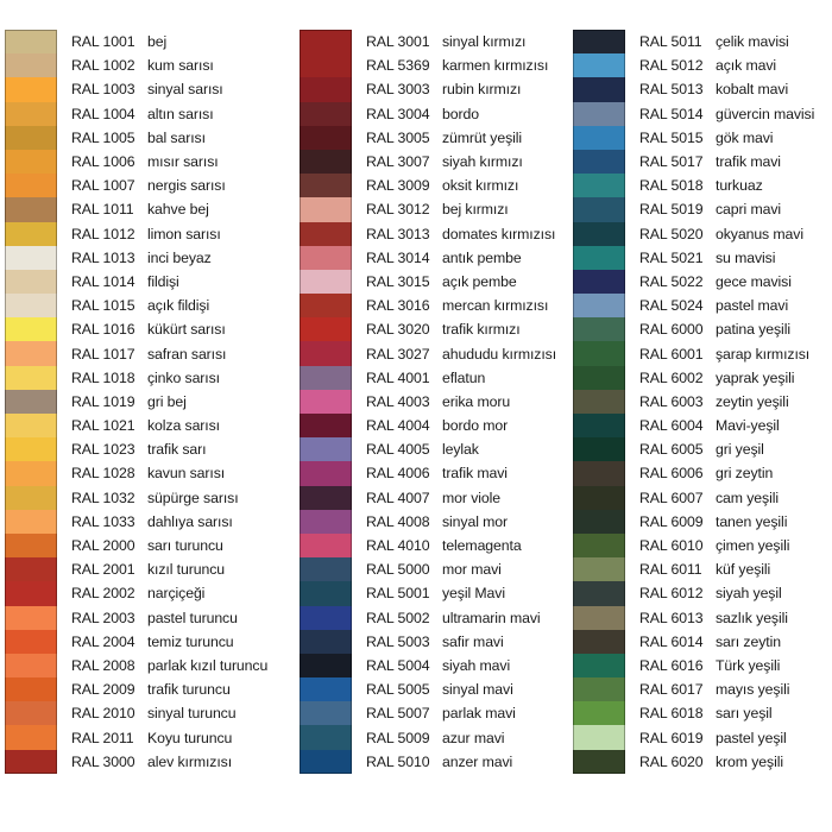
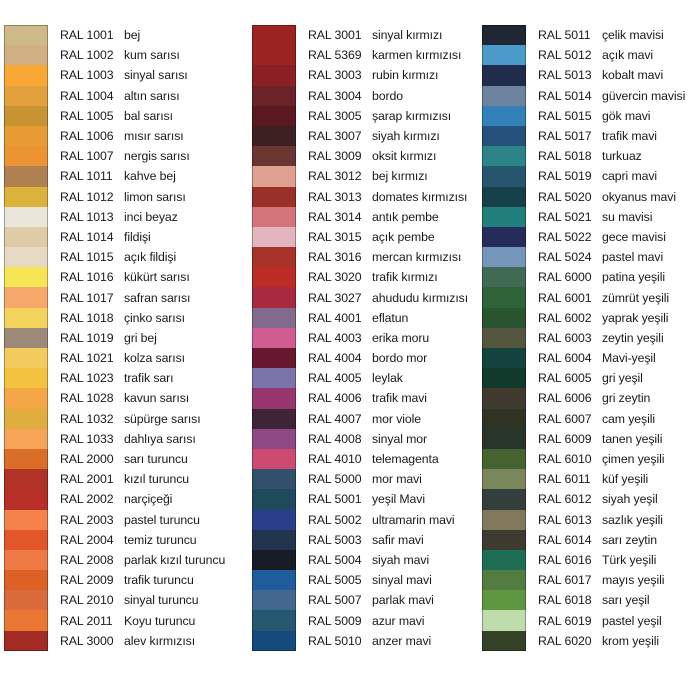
  RAL 1001
  bej
  RAL 1002
  kum sarısı
  RAL 1003
  sinyal sarısı
  RAL 1004
  altın sarısı
  RAL 1005
  bal sarısı
  RAL 1006
  mısır sarısı
  RAL 1007
  nergis sarısı
  RAL 1011
  kahve bej
  RAL 1012
  limon sarısı
  RAL 1013
  inci beyaz
  RAL 1014
  fildişi
  RAL 1015
  açık fildişi
  RAL 1016
  kükürt sarısı
  RAL 1017
  safran sarısı
  RAL 1018
  çinko sarısı
  RAL 1019
  gri bej
  RAL 1021
  kolza sarısı
  RAL 1023
  trafik sarı
  RAL 1028
  kavun sarısı
  RAL 1032
  süpürge sarısı
  RAL 1033
  dahlıya sarısı
  RAL 2000
  sarı turuncu
  RAL 2001
  kızıl turuncu
  RAL 2002
  narçiçeği
  RAL 2003
  pastel turuncu
  RAL 2004
  temiz turuncu
  RAL 2008
  parlak kızıl turuncu
  RAL 2009
  trafik turuncu
  RAL 2010
  sinyal turuncu
  RAL 2011
  Koyu turuncu
  RAL 3000
  alev kırmızısı
  RAL 3001
  sinyal kırmızı
  RAL 5369
  karmen kırmızısı
  RAL 3003
  rubin kırmızı
  RAL 3004
  bordo
  RAL 3005
- zümrüt yeşili
+ şarap kırmızısı
  RAL 3007
  siyah kırmızı
  RAL 3009
  oksit kırmızı
  RAL 3012
  bej kırmızı
  RAL 3013
  domates kırmızısı
  RAL 3014
  antık pembe
  RAL 3015
  açık pembe
  RAL 3016
  mercan kırmızısı
  RAL 3020
  trafik kırmızı
  RAL 3027
  ahududu kırmızısı
  RAL 4001
  eflatun
  RAL 4003
  erika moru
  RAL 4004
  bordo mor
  RAL 4005
  leylak
  RAL 4006
  trafik mavi
  RAL 4007
  mor viole
  RAL 4008
  sinyal mor
  RAL 4010
  telemagenta
  RAL 5000
  mor mavi
  RAL 5001
  yeşil Mavi
  RAL 5002
  ultramarin mavi
  RAL 5003
  safir mavi
  RAL 5004
  siyah mavi
  RAL 5005
  sinyal mavi
  RAL 5007
  parlak mavi
  RAL 5009
  azur mavi
  RAL 5010
  anzer mavi
  RAL 5011
  çelik mavisi
  RAL 5012
  açık mavi
  RAL 5013
  kobalt mavi
  RAL 5014
  güvercin mavisi
  RAL 5015
  gök mavi
  RAL 5017
  trafik mavi
  RAL 5018
  turkuaz
  RAL 5019
  capri mavi
  RAL 5020
  okyanus mavi
  RAL 5021
  su mavisi
  RAL 5022
  gece mavisi
  RAL 5024
  pastel mavi
  RAL 6000
  patina yeşili
  RAL 6001
- şarap kırmızısı
+ zümrüt yeşili
  RAL 6002
  yaprak yeşili
  RAL 6003
  zeytin yeşili
  RAL 6004
  Mavi-yeşil
  RAL 6005
  gri yeşil
  RAL 6006
  gri zeytin
  RAL 6007
  cam yeşili
  RAL 6009
  tanen yeşili
  RAL 6010
  çimen yeşili
  RAL 6011
  küf yeşili
  RAL 6012
  siyah yeşil
  RAL 6013
  sazlık yeşili
  RAL 6014
  sarı zeytin
  RAL 6016
  Türk yeşili
  RAL 6017
  mayıs yeşili
  RAL 6018
  sarı yeşil
  RAL 6019
  pastel yeşil
  RAL 6020
  krom yeşili
